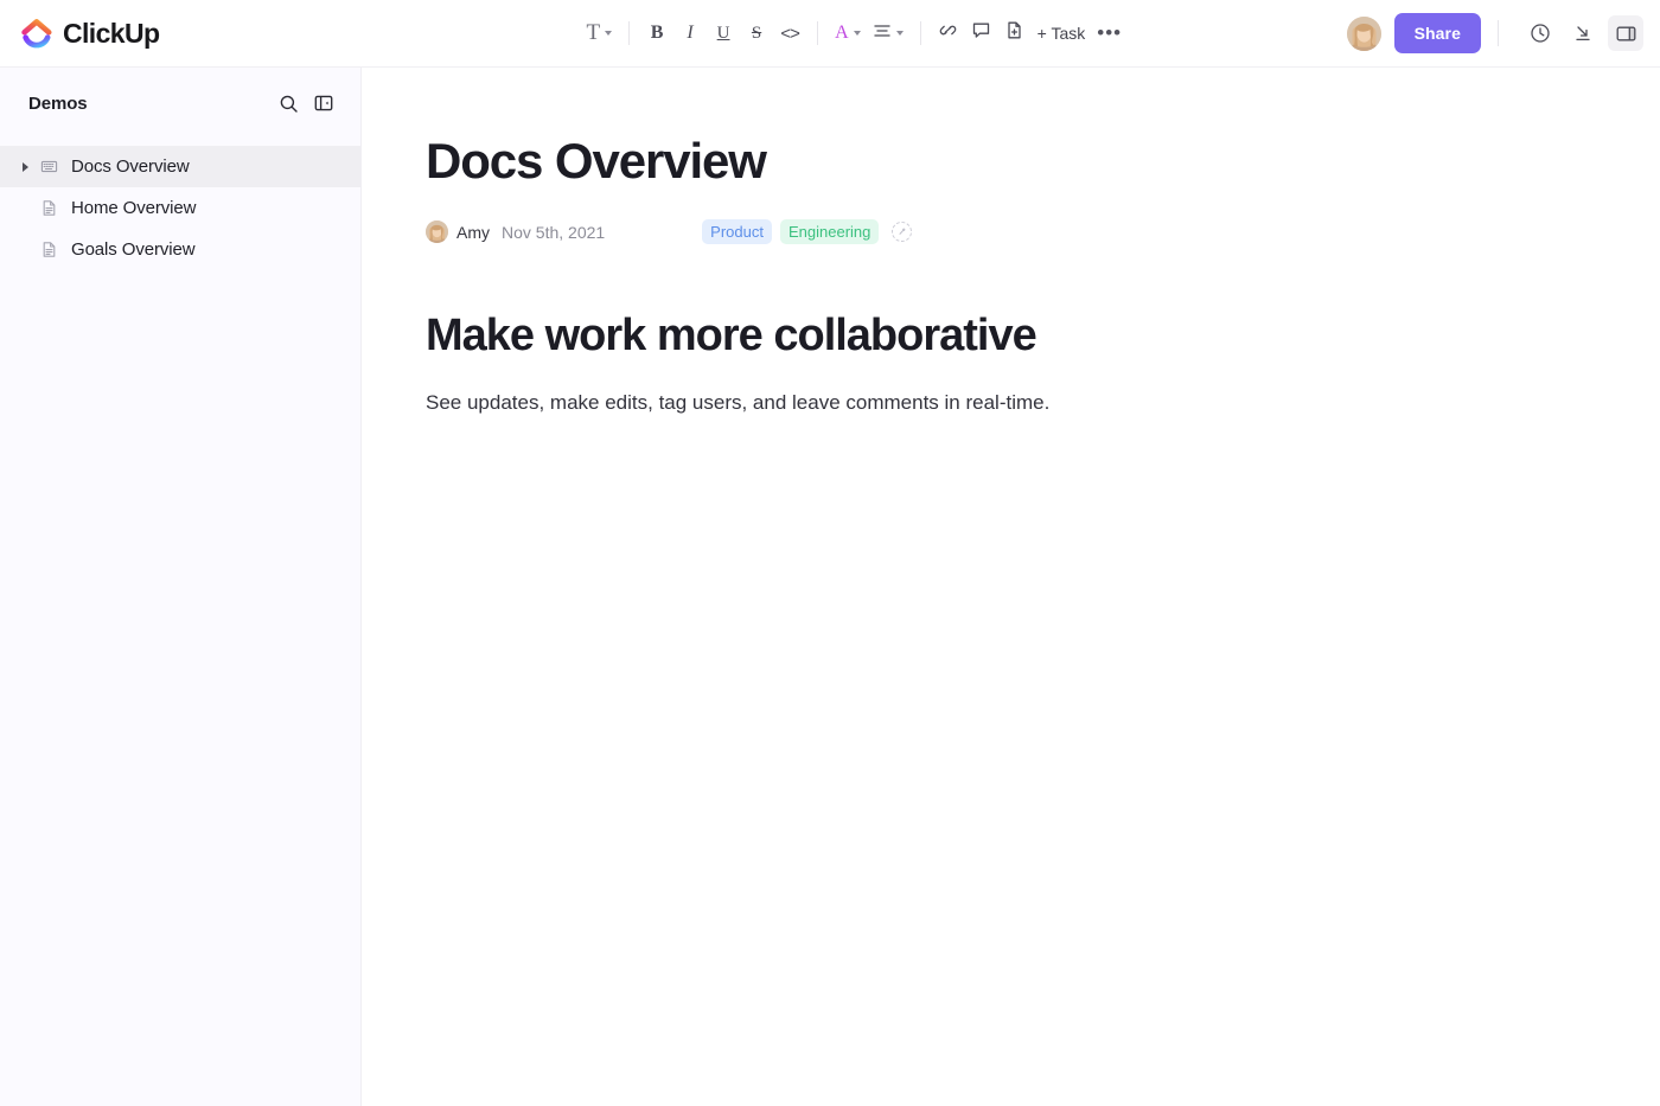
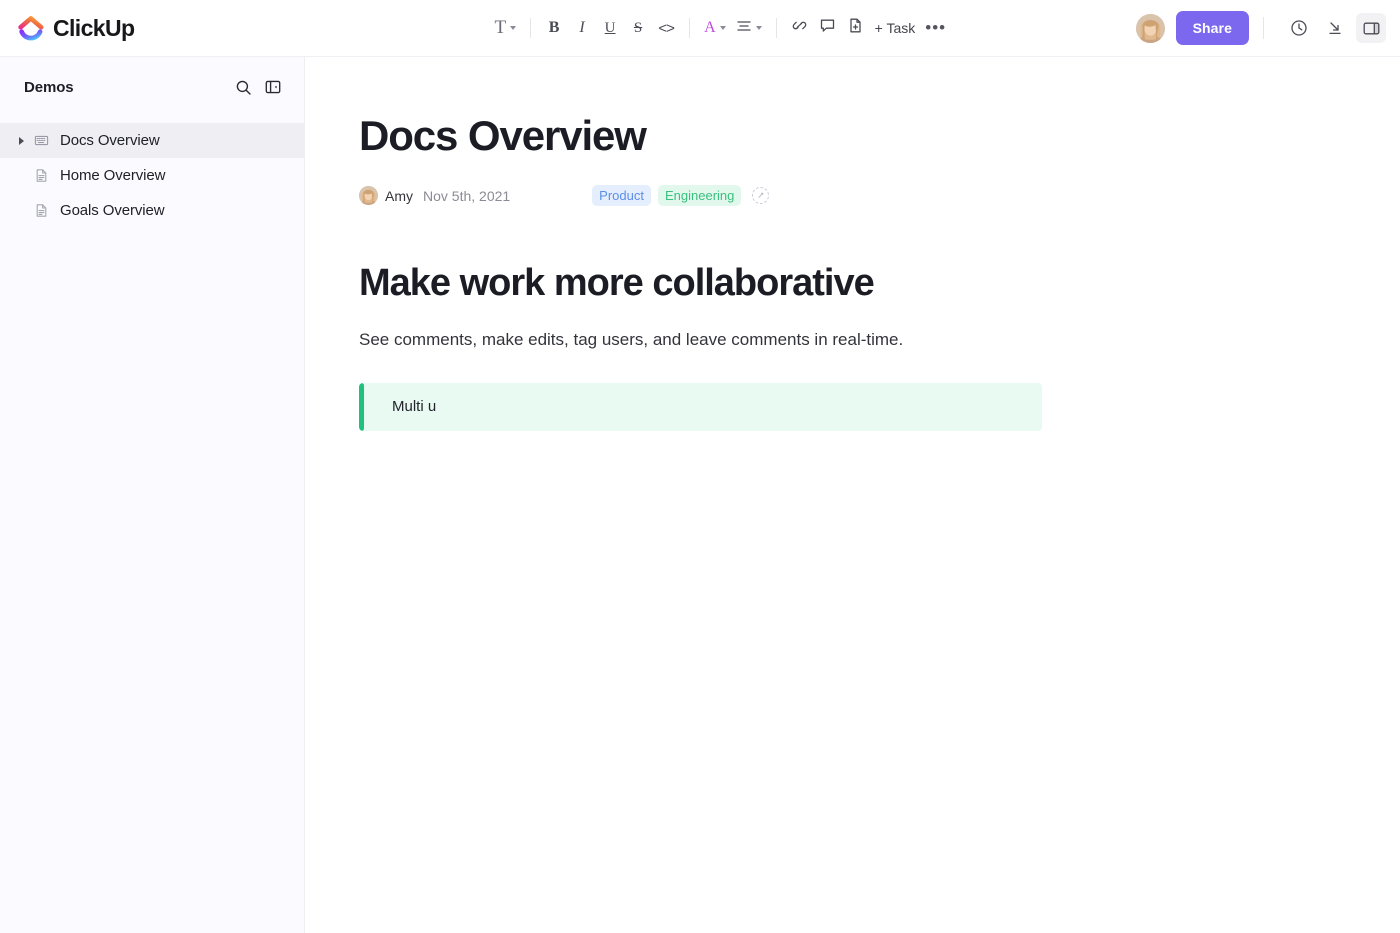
  ClickUp
  T
  B
  I
  U
  S
  <>
  A
  + Task
  •••
  Share
  Demos
  Docs Overview
  Home Overview
  Goals Overview
  Docs Overview
  Amy
  Nov 5th, 2021
  Product
  Engineering
  Make work more collaborative
- See updates, make edits, tag users, and leave comments in real-time.
+ See comments, make edits, tag users, and leave comments in real-time.
+ Multi u
